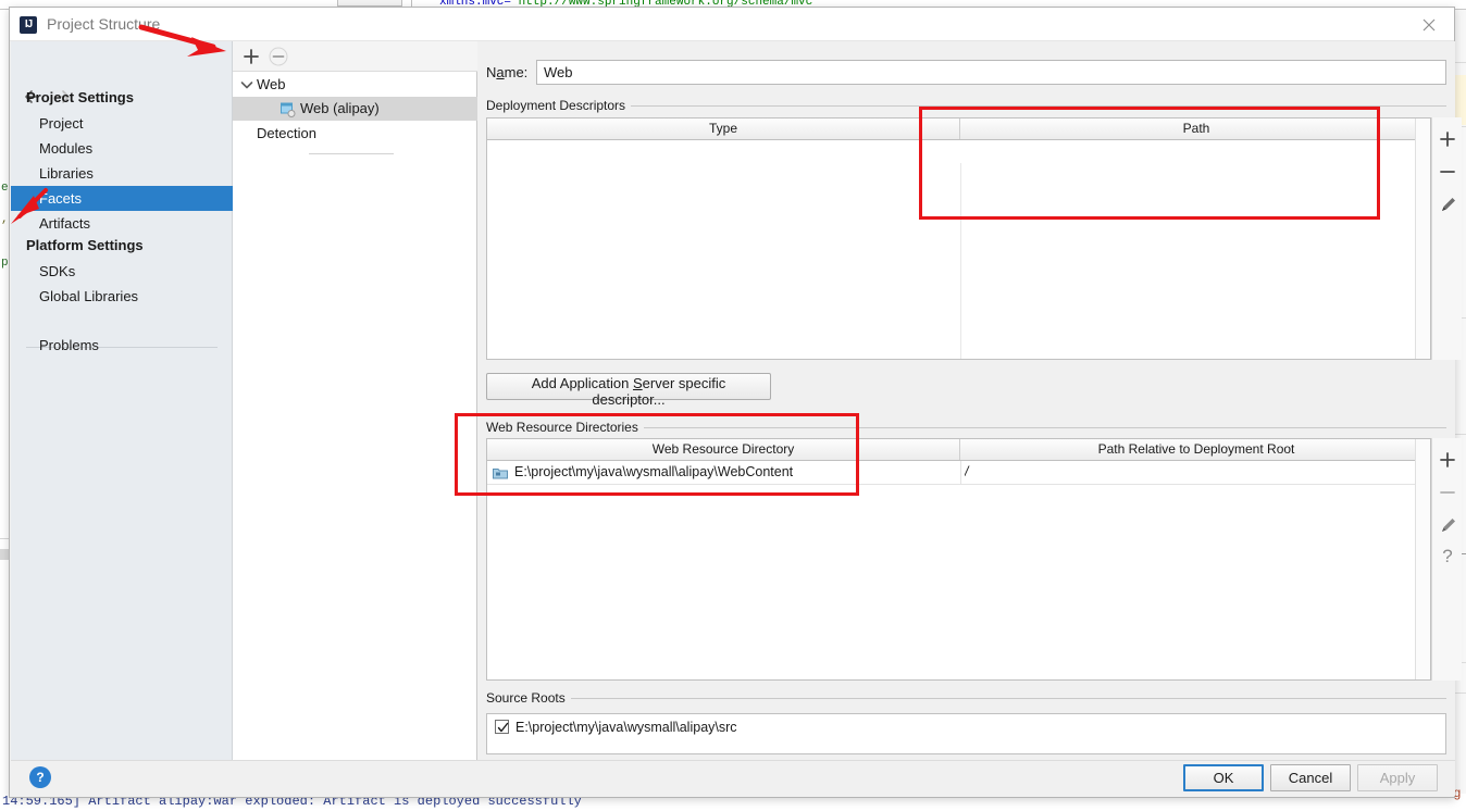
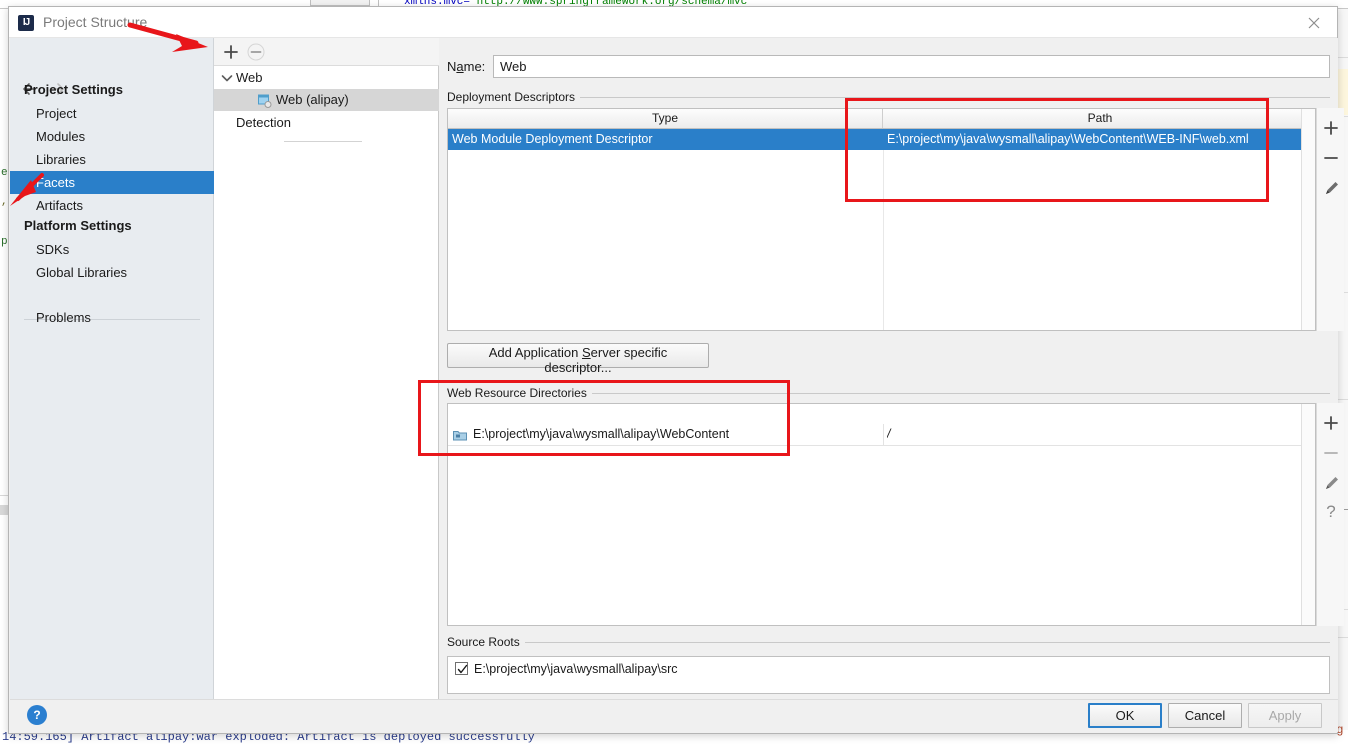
  xmlns:mvc="http://www.springframework.org/schema/mvc"
  e
  ,
  p
  14:59.165] Artifact alipay:war exploded: Artifact is deployed successfully
  IJ
  Project Structure
  Project Settings
  Project
  Modules
  Libraries
  Facets
  Artifacts
  Platform Settings
  SDKs
  Global Libraries
  Problems
  Web
  Web (alipay)
  Detection
  Name:
  Web
  Deployment Descriptors
  Type
  Path
+ Web Module Deployment Descriptor
+ E:\project\my\java\wysmall\alipay\WebContent\WEB-INF\web.xml
  Add Application Server specific descriptor...
  Web Resource Directories
- Web Resource Directory
- Path Relative to Deployment Root
  E:\project\my\java\wysmall\alipay\WebContent
  /
  ?
  Source Roots
  E:\project\my\java\wysmall\alipay\src
  ?
  OK
  Cancel
  Apply
